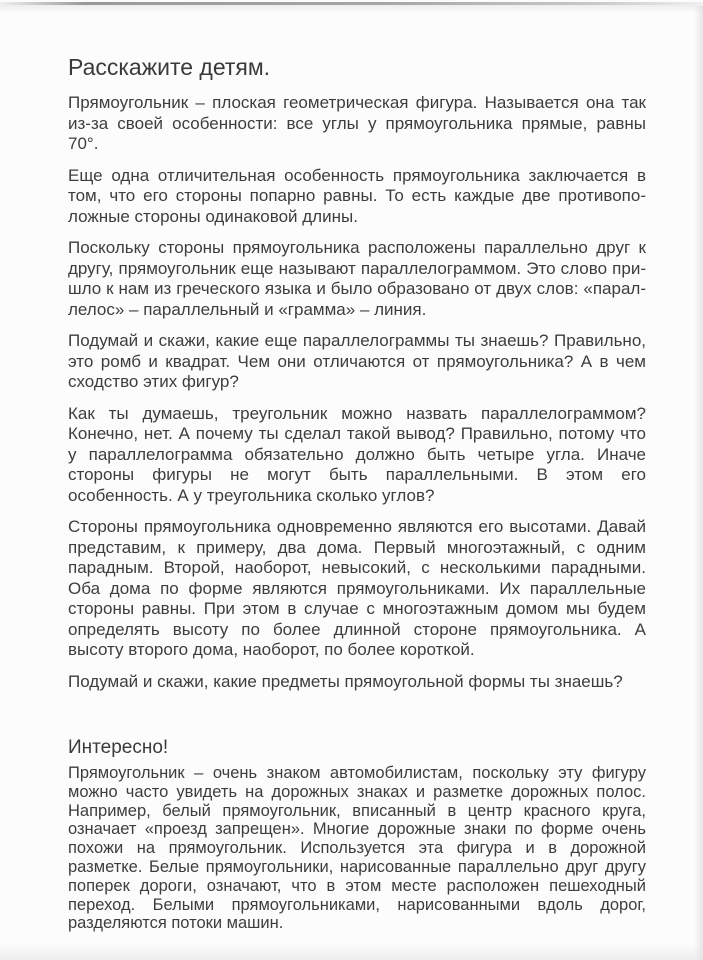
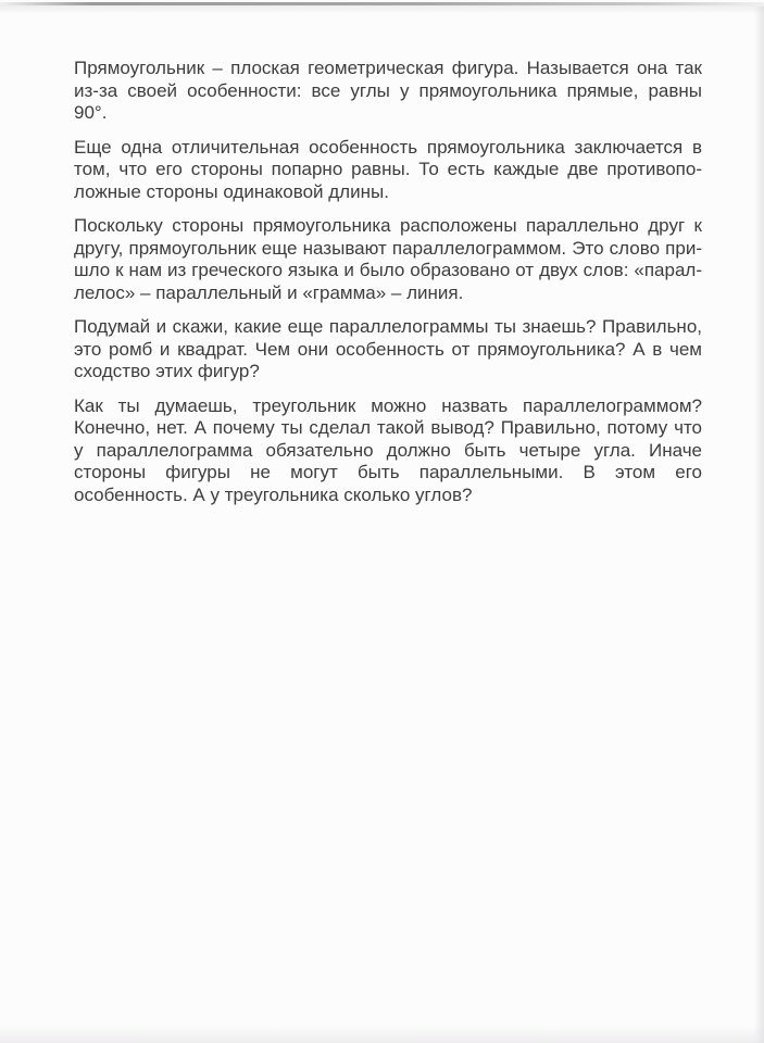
- Расскажите детям.
- Прямоугольник – плоская геометрическая фигура. Называется она так из-за своей особенности: все углы у прямоугольника прямые, равны 70°.
+ Прямоугольник – плоская геометрическая фигура. Называется она так из-за своей особенности: все углы у прямоугольника прямые, равны 90°.
  Еще одна отличительная особенность прямоугольника заключается в том, что его стороны попарно равны. То есть каждые две противопо­ложные стороны одинаковой длины.
  Поскольку стороны прямоугольника расположены параллельно друг к другу, прямоугольник еще называют параллелограммом. Это слово при­шло к нам из греческого языка и было образовано от двух слов: «парал­лелос» – параллельный и «грамма» – линия.
- Подумай и скажи, какие еще параллелограммы ты знаешь? Правильно, это ромб и квадрат. Чем они отличаются от прямоугольника? А в чем сходство этих фигур?
+ Подумай и скажи, какие еще параллелограммы ты знаешь? Правильно, это ромб и квадрат. Чем они особенность от прямоугольника? А в чем сходство этих фигур?
  Как ты думаешь, треугольник можно назвать параллелограммом? Конеч­но, нет. А почему ты сделал такой вывод? Правильно, потому что у па­раллелограмма обязательно должно быть четыре угла. Иначе стороны фигуры не могут быть параллельными. В этом его особенность. А у треу­гольника сколько углов?
- Стороны прямоугольника одновременно являются его высотами. Давай представим, к примеру, два дома. Первый многоэтажный, с одним парад­ным. Второй, наоборот, невысокий, с несколькими парадными. Оба дома по форме являются прямоугольниками. Их параллельные стороны рав­ны. При этом в случае с многоэтажным домом мы будем определять вы­соту по более длинной стороне прямоугольника. А высоту второго дома, наоборот, по более короткой.
- Подумай и скажи, какие предметы прямоугольной формы ты знаешь?
- Интересно!
- Прямоугольник – очень знаком автомобилистам, поскольку эту фигуру можно часто увидеть на дорожных знаках и разметке дорожных полос. Например, бе­лый прямоугольник, вписанный в центр красного круга, означает «проезд за­прещен». Многие дорожные знаки по форме очень похожи на прямоугольник. Используется эта фигура и в дорожной разметке. Белые прямоугольники, нари­сованные параллельно друг другу поперек дороги, означают, что в этом месте расположен пешеходный переход. Белыми прямоугольниками, нарисованными вдоль дорог, разделяются потоки машин.
